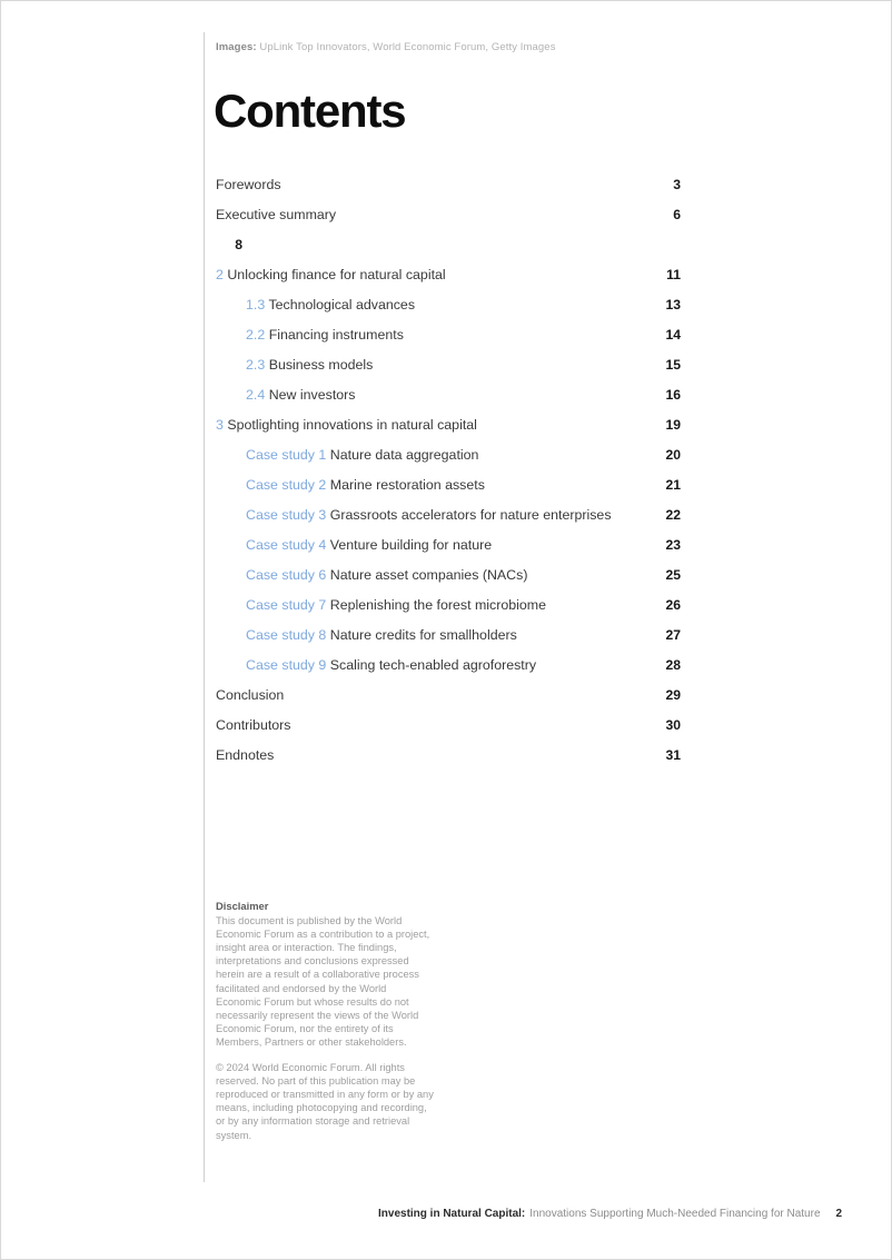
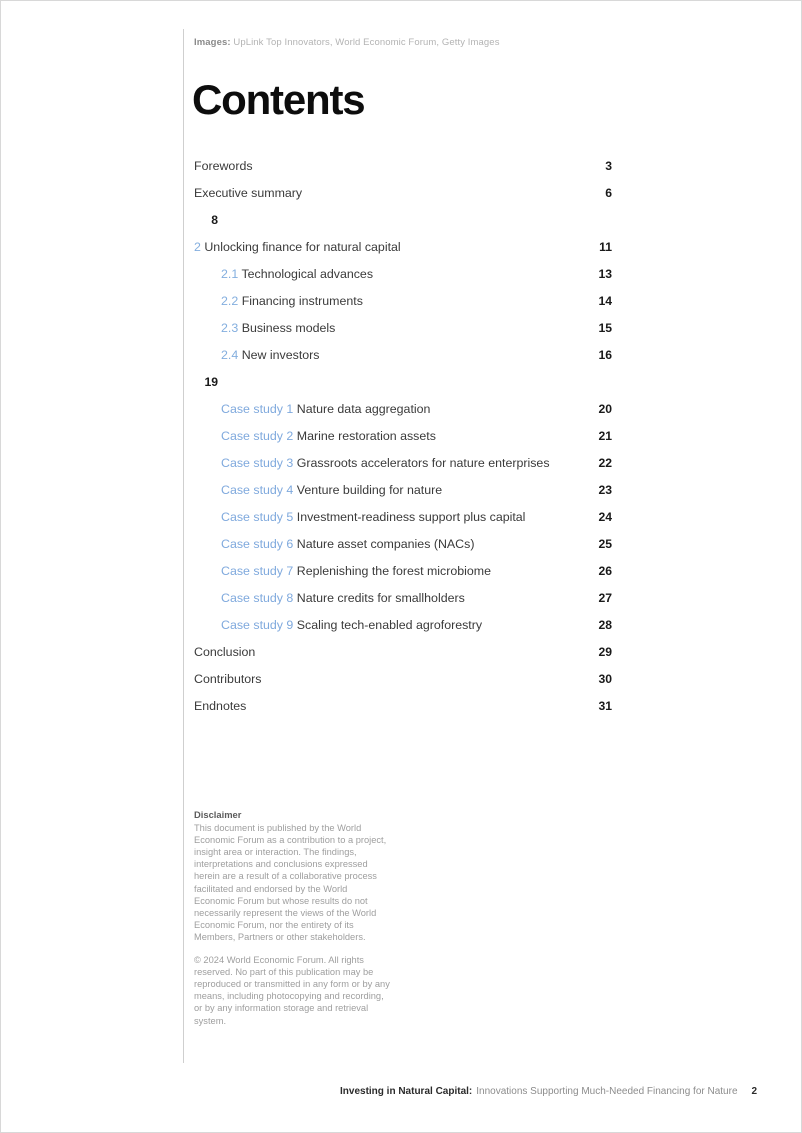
  Images: UpLink Top Innovators, World Economic Forum, Getty Images
  Contents
  Forewords
  3
  Executive summary
  6
  8
  2 Unlocking finance for natural capital
  11
- 1.3 Technological advances
+ 2.1 Technological advances
  13
  2.2 Financing instruments
  14
  2.3 Business models
  15
  2.4 New investors
  16
- 3 Spotlighting innovations in natural capital
  19
  Case study 1 Nature data aggregation
  20
  Case study 2 Marine restoration assets
  21
  Case study 3 Grassroots accelerators for nature enterprises
  22
  Case study 4 Venture building for nature
  23
+ Case study 5 Investment-readiness support plus capital
+ 24
  Case study 6 Nature asset companies (NACs)
  25
  Case study 7 Replenishing the forest microbiome
  26
  Case study 8 Nature credits for smallholders
  27
  Case study 9 Scaling tech-enabled agroforestry
  28
  Conclusion
  29
  Contributors
  30
  Endnotes
  31
  Disclaimer
  This document is published by the World Economic Forum as a contribution to a project, insight area or interaction. The findings, interpretations and conclusions expressed herein are a result of a collaborative process facilitated and endorsed by the World Economic Forum but whose results do not necessarily represent the views of the World Economic Forum, nor the entirety of its Members, Partners or other stakeholders.
  © 2024 World Economic Forum. All rights reserved. No part of this publication may be reproduced or transmitted in any form or by any means, including photocopying and recording, or by any information storage and retrieval system.
  Investing in Natural Capital:
  Innovations Supporting Much-Needed Financing for Nature
  2
